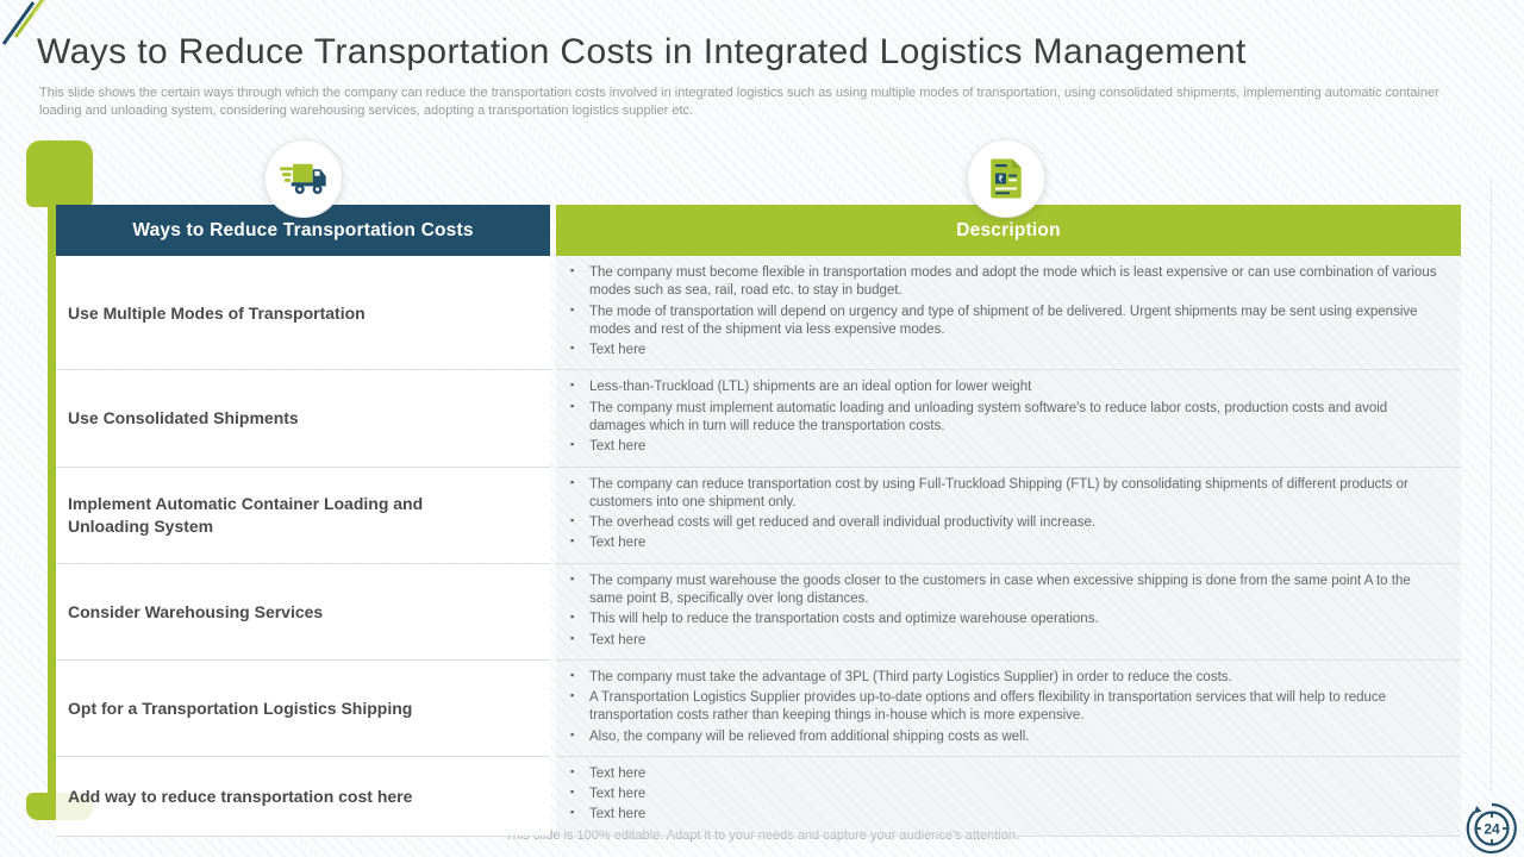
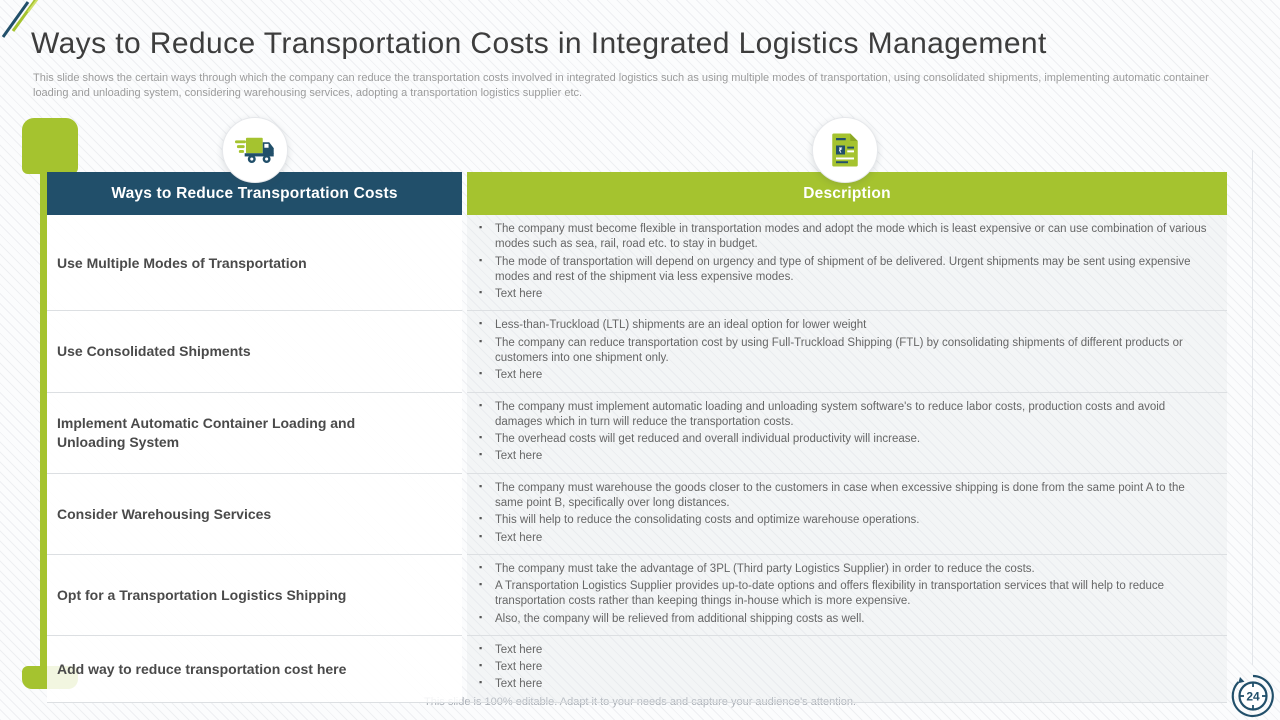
  Ways to Reduce Transportation Costs in Integrated Logistics Management
  This slide shows the certain ways through which the company can reduce the transportation costs involved in integrated logistics such as using multiple modes of transportation, using consolidated shipments, implementing automatic container loading and unloading system, considering warehousing services, adopting a transportation logistics supplier etc.
  Ways to Reduce Transportation Costs
  Description
  Use Multiple Modes of Transportation
  The company must become flexible in transportation modes and adopt the mode which is least expensive or can use combination of various modes such as sea, rail, road etc. to stay in budget.
  The mode of transportation will depend on urgency and type of shipment of be delivered. Urgent shipments may be sent using expensive modes and rest of the shipment via less expensive modes.
  Text here
  Use Consolidated Shipments
  Less-than-Truckload (LTL) shipments are an ideal option for lower weight
- The company must implement automatic loading and unloading system software's to reduce labor costs, production costs and avoid damages which in turn will reduce the transportation costs.
+ The company can reduce transportation cost by using Full-Truckload Shipping (FTL) by consolidating shipments of different products or customers into one shipment only.
  Text here
  Implement Automatic Container Loading and Unloading System
- The company can reduce transportation cost by using Full-Truckload Shipping (FTL) by consolidating shipments of different products or customers into one shipment only.
+ The company must implement automatic loading and unloading system software's to reduce labor costs, production costs and avoid damages which in turn will reduce the transportation costs.
  The overhead costs will get reduced and overall individual productivity will increase.
  Text here
  Consider Warehousing Services
  The company must warehouse the goods closer to the customers in case when excessive shipping is done from the same point A to the same point B, specifically over long distances.
- This will help to reduce the transportation costs and optimize warehouse operations.
+ This will help to reduce the consolidating costs and optimize warehouse operations.
  Text here
  Opt for a Transportation Logistics Shipping
  The company must take the advantage of 3PL (Third party Logistics Supplier) in order to reduce the costs.
  A Transportation Logistics Supplier provides up-to-date options and offers flexibility in transportation services that will help to reduce transportation costs rather than keeping things in-house which is more expensive.
  Also, the company will be relieved from additional shipping costs as well.
  Add way to reduce transportation cost here
  Text here
  Text here
  Text here
  This slide is 100% editable. Adapt it to your needs and capture your audience's attention.
  24
